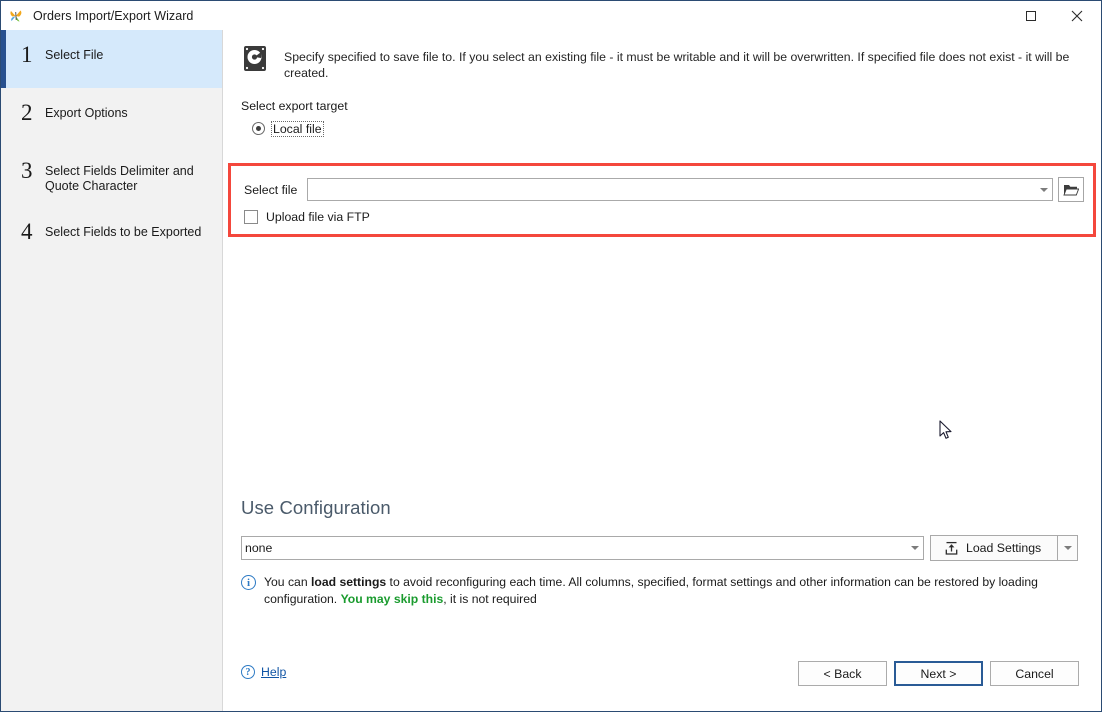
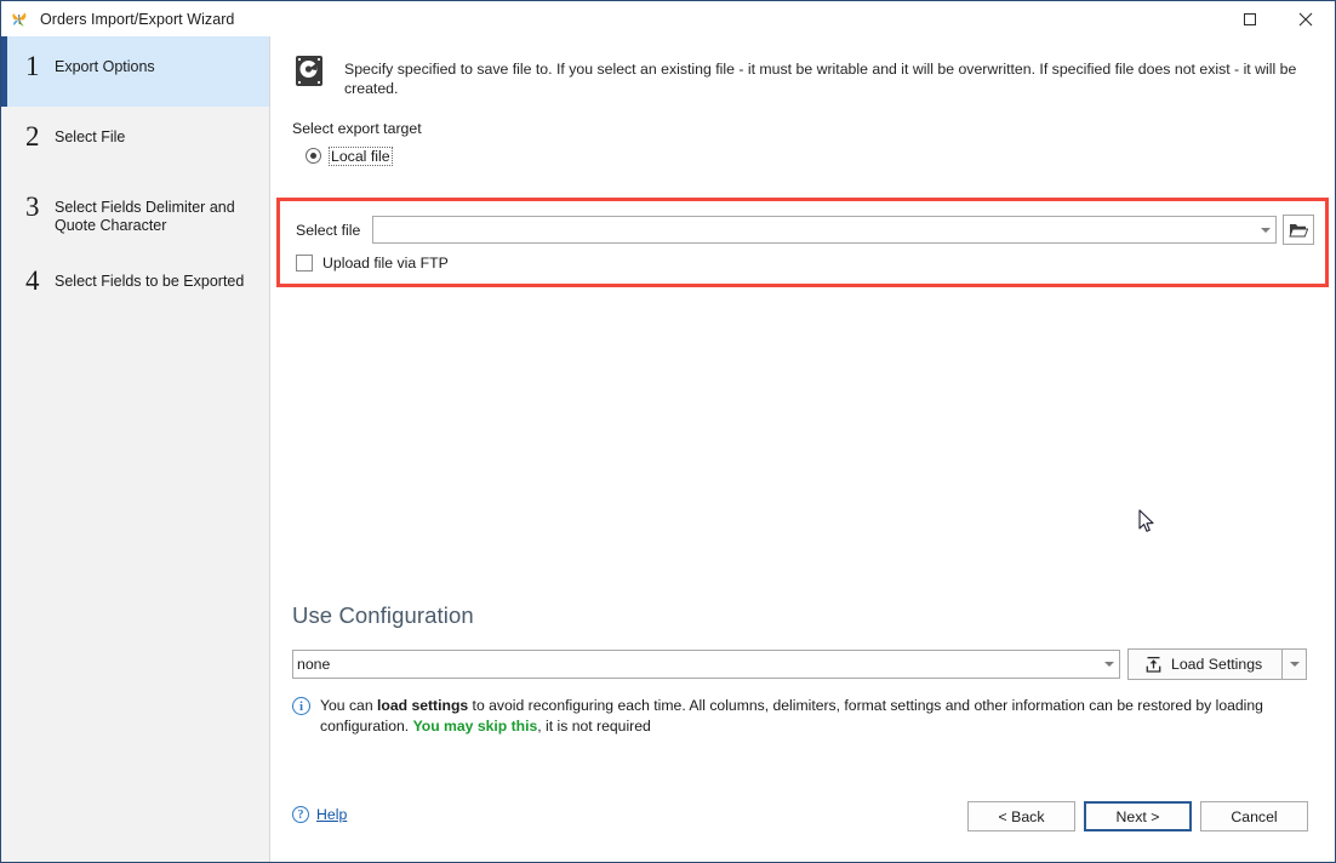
  Orders Import/Export Wizard
  1
- Select File
+ Export Options
  2
- Export Options
+ Select File
  3
  Select Fields Delimiter and Quote Character
  4
  Select Fields to be Exported
  Specify specified to save file to. If you select an existing file - it must be writable and it will be overwritten. If specified file does not exist - it will be created.
  Select export target
  Local file
  Select file
  Upload file via FTP
  Use Configuration
  none
  Load Settings
  i
- You can load settings to avoid reconfiguring each time. All columns, specified, format settings and other information can be restored by loading configuration. You may skip this, it is not required
+ You can load settings to avoid reconfiguring each time. All columns, delimiters, format settings and other information can be restored by loading configuration. You may skip this, it is not required
  ?
  Help
  < Back
  Next >
  Cancel
